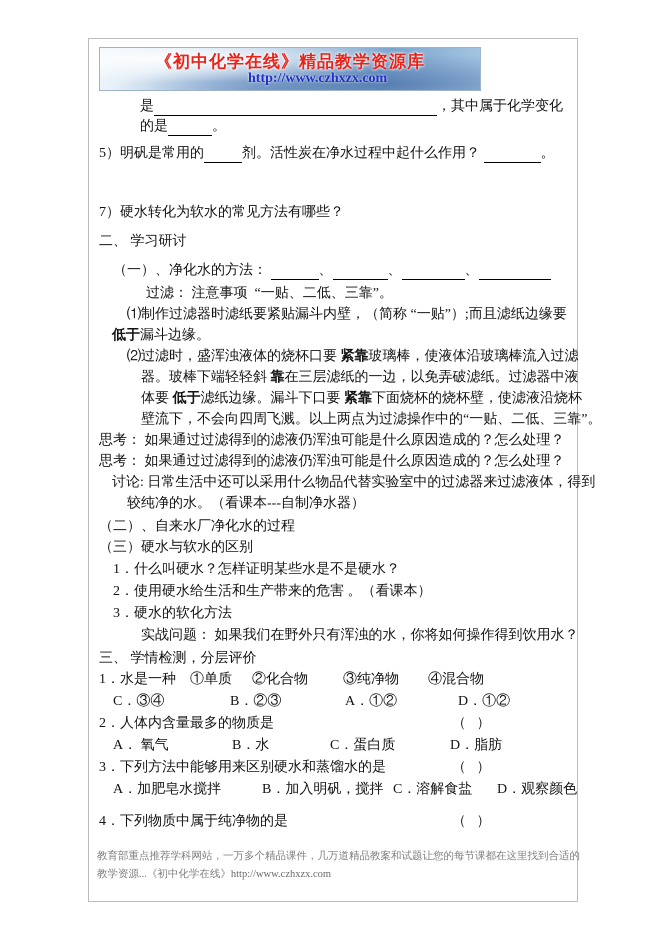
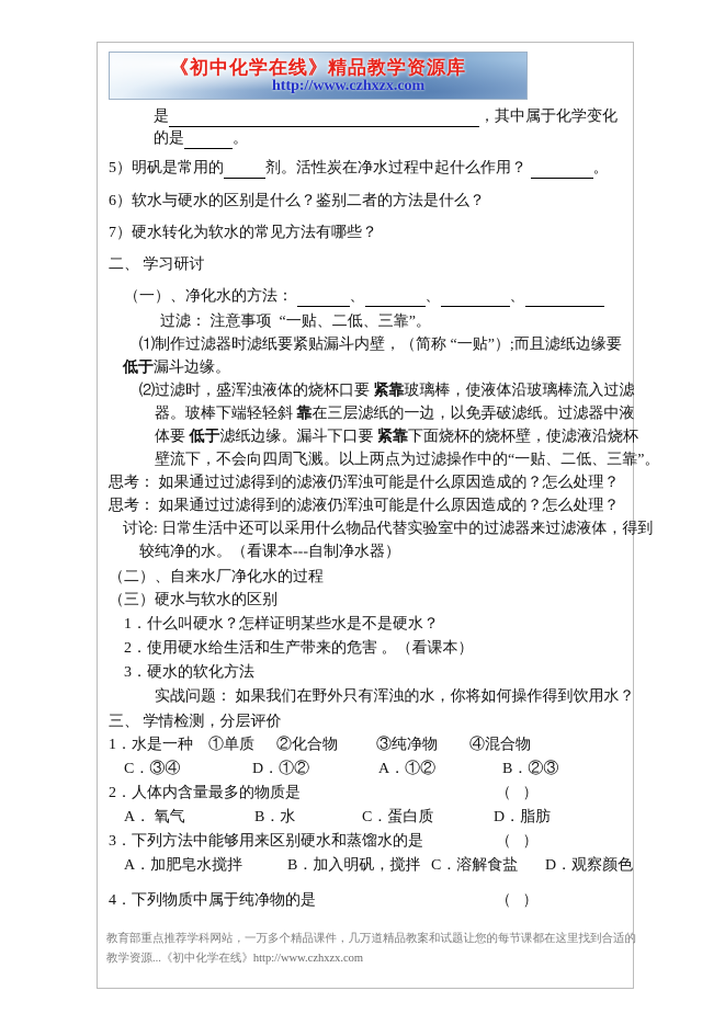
  《初中化学在线》精品教学资源库
  http://www.czhxzx.com
  是 ，其中属于化学变化
  的是 。
  5）明矾是常用的 剂。活性炭在净水过程中起什么作用？ 。
+ 6）软水与硬水的区别是什么？鉴别二者的方法是什么？
  7）硬水转化为软水的常见方法有哪些？
  二、 学习研讨
  （一）、净化水的方法： 、 、 、
  过滤： 注意事项 “一贴、二低、三靠”。
  ⑴制作过滤器时滤纸要紧贴漏斗内壁，（简称 “一贴”）;而且滤纸边缘要
  低于漏斗边缘。
  ⑵过滤时，盛浑浊液体的烧杯口要 紧靠玻璃棒，使液体沿玻璃棒流入过滤
  器。玻棒下端轻轻斜 靠在三层滤纸的一边，以免弄破滤纸。过滤器中液
  体要 低于滤纸边缘。漏斗下口要 紧靠下面烧杯的烧杯壁，使滤液沿烧杯
  壁流下，不会向四周飞溅。以上两点为过滤操作中的“一贴、二低、三靠”。
  思考： 如果通过过滤得到的滤液仍浑浊可能是什么原因造成的？怎么处理？
  思考： 如果通过过滤得到的滤液仍浑浊可能是什么原因造成的？怎么处理？
  讨论: 日常生活中还可以采用什么物品代替实验室中的过滤器来过滤液体，得到
  较纯净的水。（看课本---自制净水器）
  （二）、自来水厂净化水的过程
  （三）硬水与软水的区别
  1．什么叫硬水？怎样证明某些水是不是硬水？
  2．使用硬水给生活和生产带来的危害 。（看课本）
  3．硬水的软化方法
  实战问题： 如果我们在野外只有浑浊的水，你将如何操作得到饮用水？
  三、 学情检测，分层评价
  1．水是一种
  ①单质
  ②化合物
  ③纯净物
  ④混合物
  C．③④
- B．②③
+ D．①②
  A．①②
- D．①②
+ B．②③
  2．人体内含量最多的物质是
  （ ）
  A． 氧气
  B．水
  C．蛋白质
  D．脂肪
  3．下列方法中能够用来区别硬水和蒸馏水的是
  （ ）
  A．加肥皂水搅拌
  B．加入明矾，搅拌
  C．溶解食盐
  D．观察颜色
  4．下列物质中属于纯净物的是
  （ ）
  教育部重点推荐学科网站，一万多个精品课件，几万道精品教案和试题让您的每节课都在这里找到合适的
  教学资源...《初中化学在线》http://www.czhxzx.com
